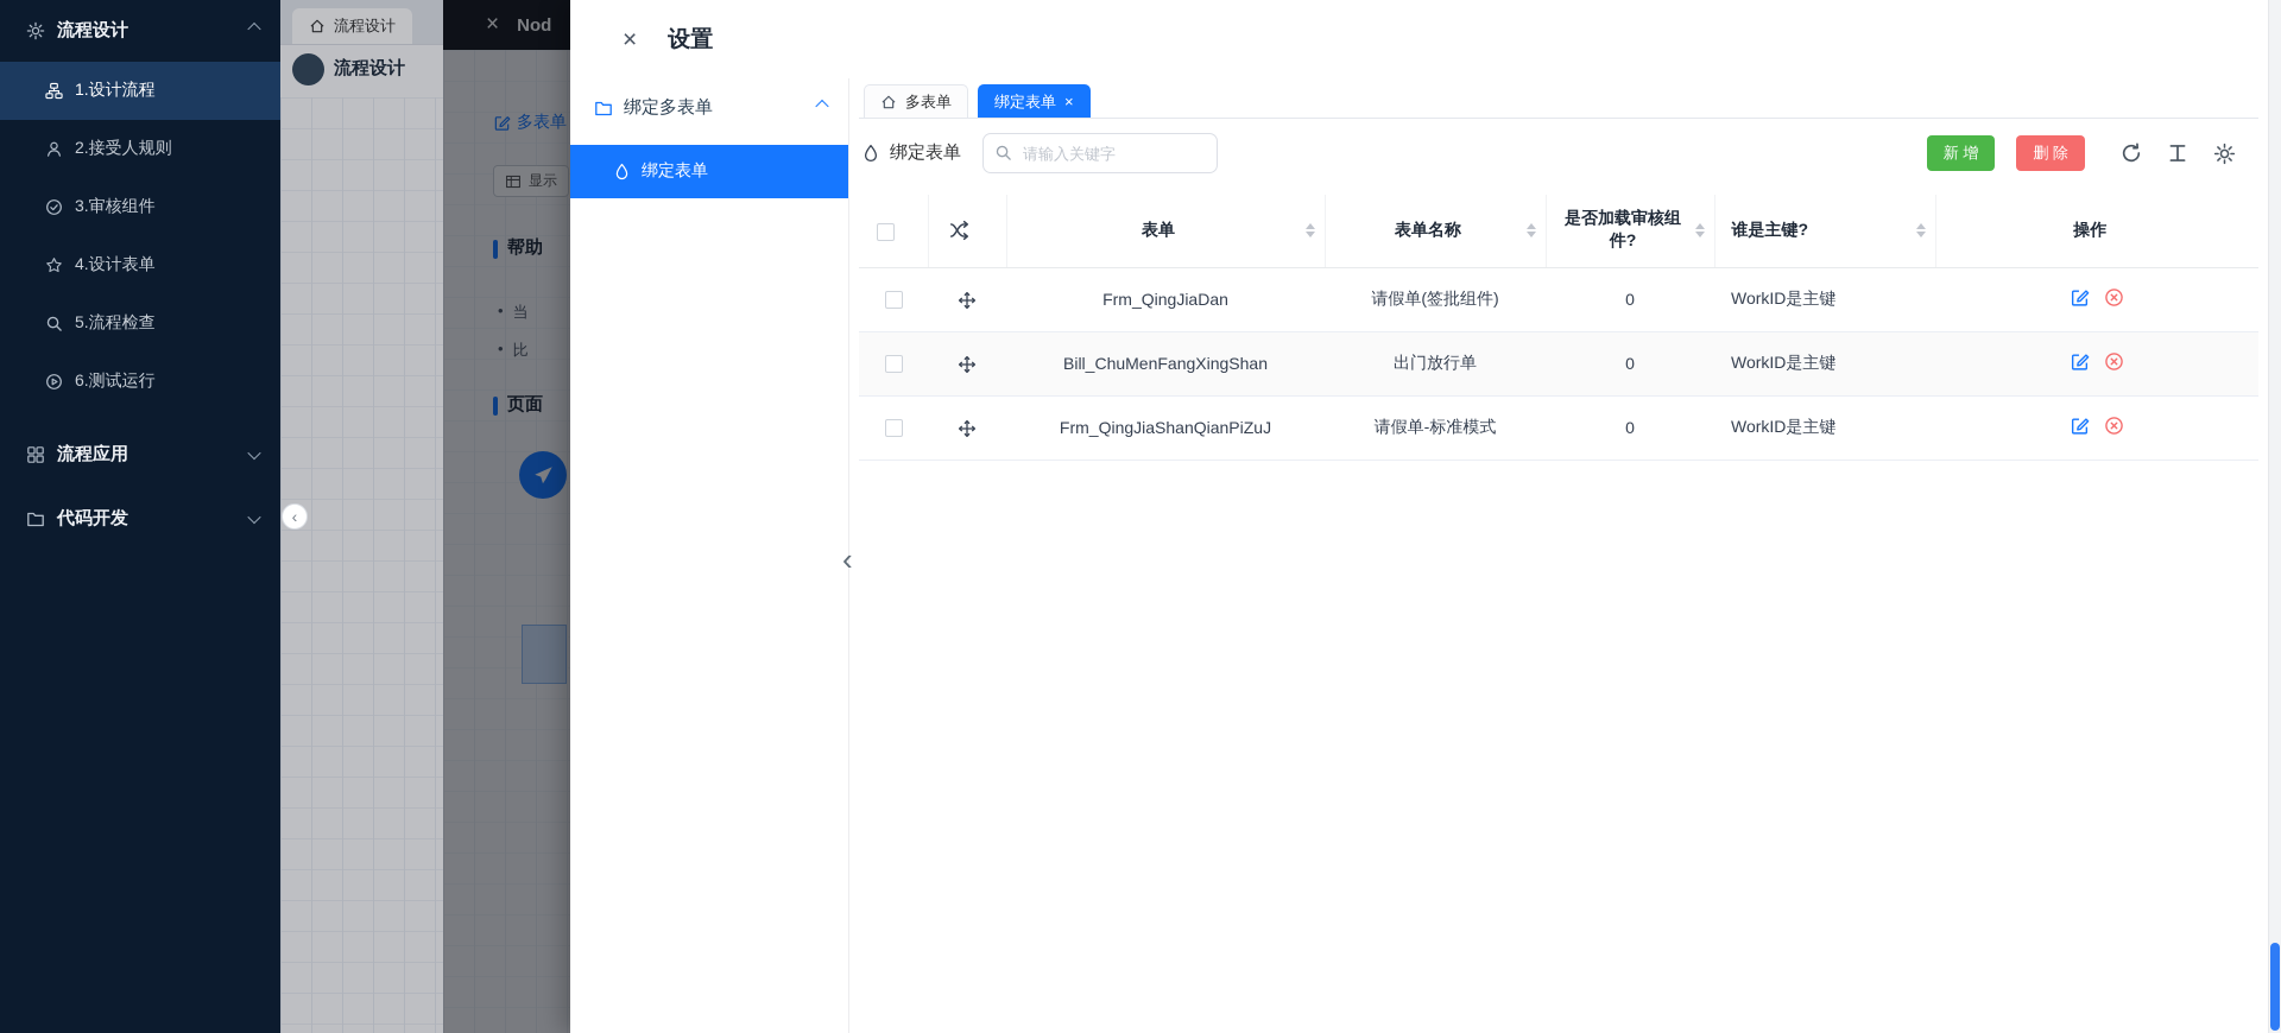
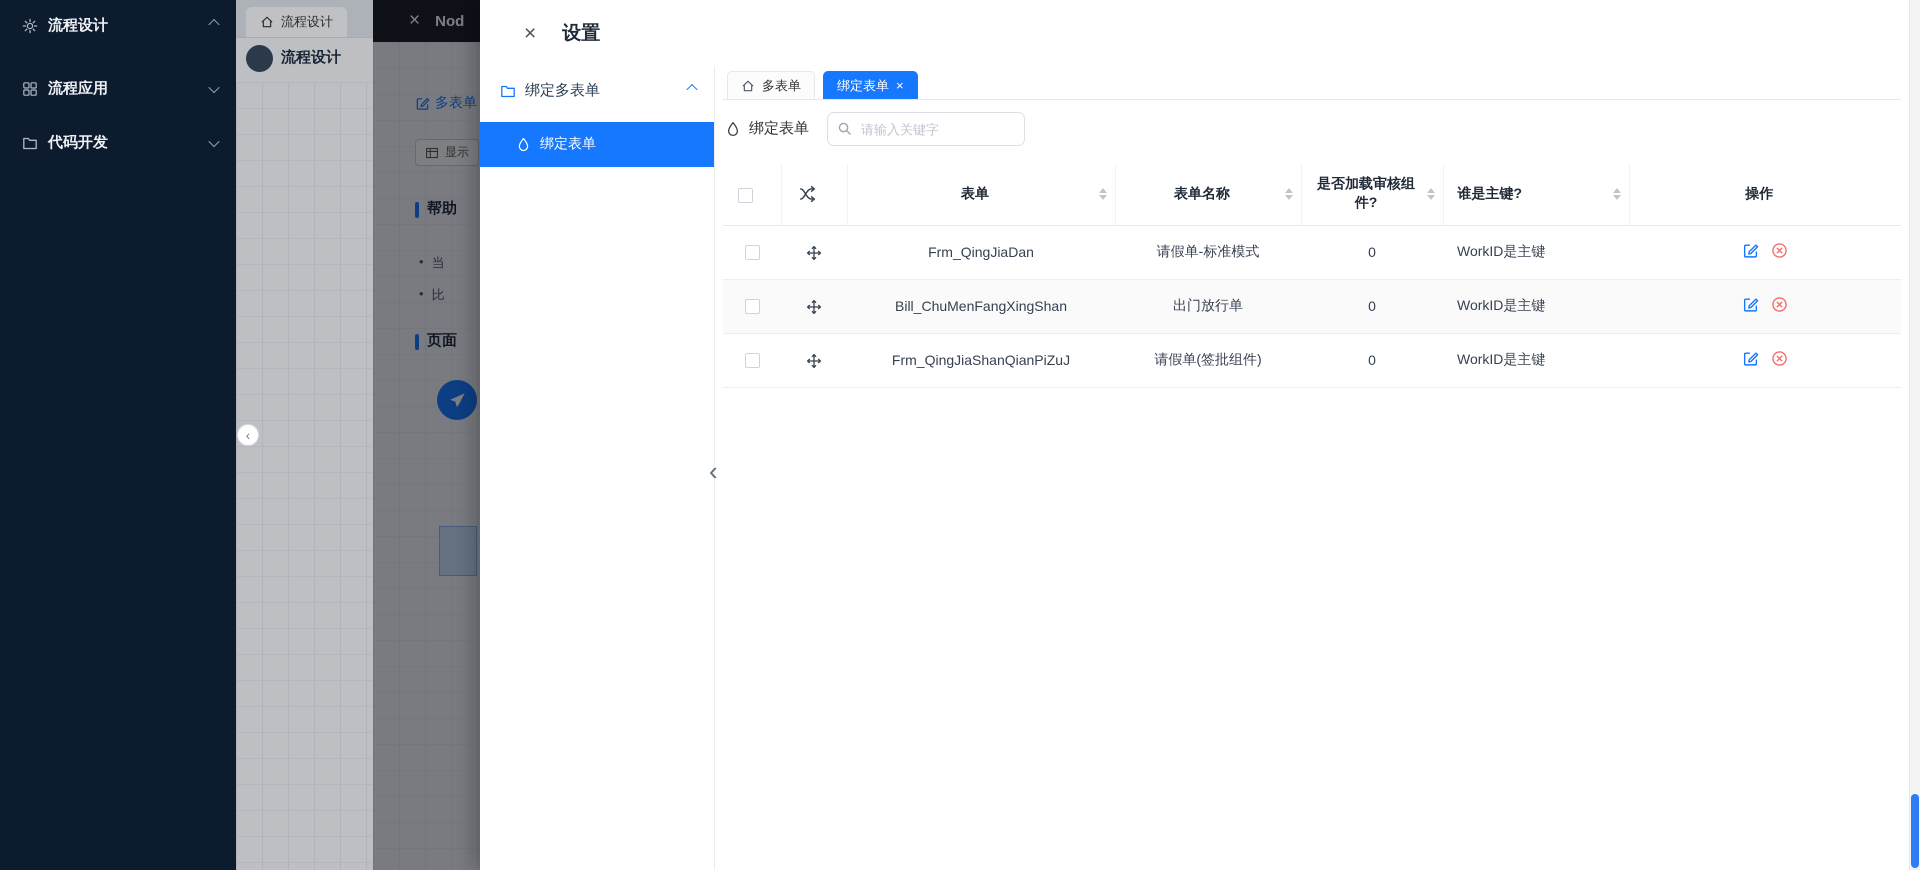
  流程设计
- 1.设计流程
- 2.接受人规则
- 3.审核组件
- 4.设计表单
- 5.流程检查
- 6.测试运行
  流程应用
  代码开发
  流程设计
  流程设计
  ‹
  ×
  Nod
  多表单
  显示
  帮助
  •
  当
  •
  比
  页面
  ×
  设置
  绑定多表单
  绑定表单
  多表单
  绑定表单
  ×
  绑定表单
  请输入关键字
- 新 增
- 删 除
  		表单	表单名称	是否加载审核组件?	谁是主键?	操作
- 		Frm_QingJiaDan	请假单(签批组件)	0	WorkID是主键
+ 		Frm_QingJiaDan	请假单-标准模式	0	WorkID是主键
  		Bill_ChuMenFangXingShan	出门放行单	0	WorkID是主键
- 		Frm_QingJiaShanQianPiZuJ	请假单-标准模式	0	WorkID是主键
+ 		Frm_QingJiaShanQianPiZuJ	请假单(签批组件)	0	WorkID是主键
  ‹
